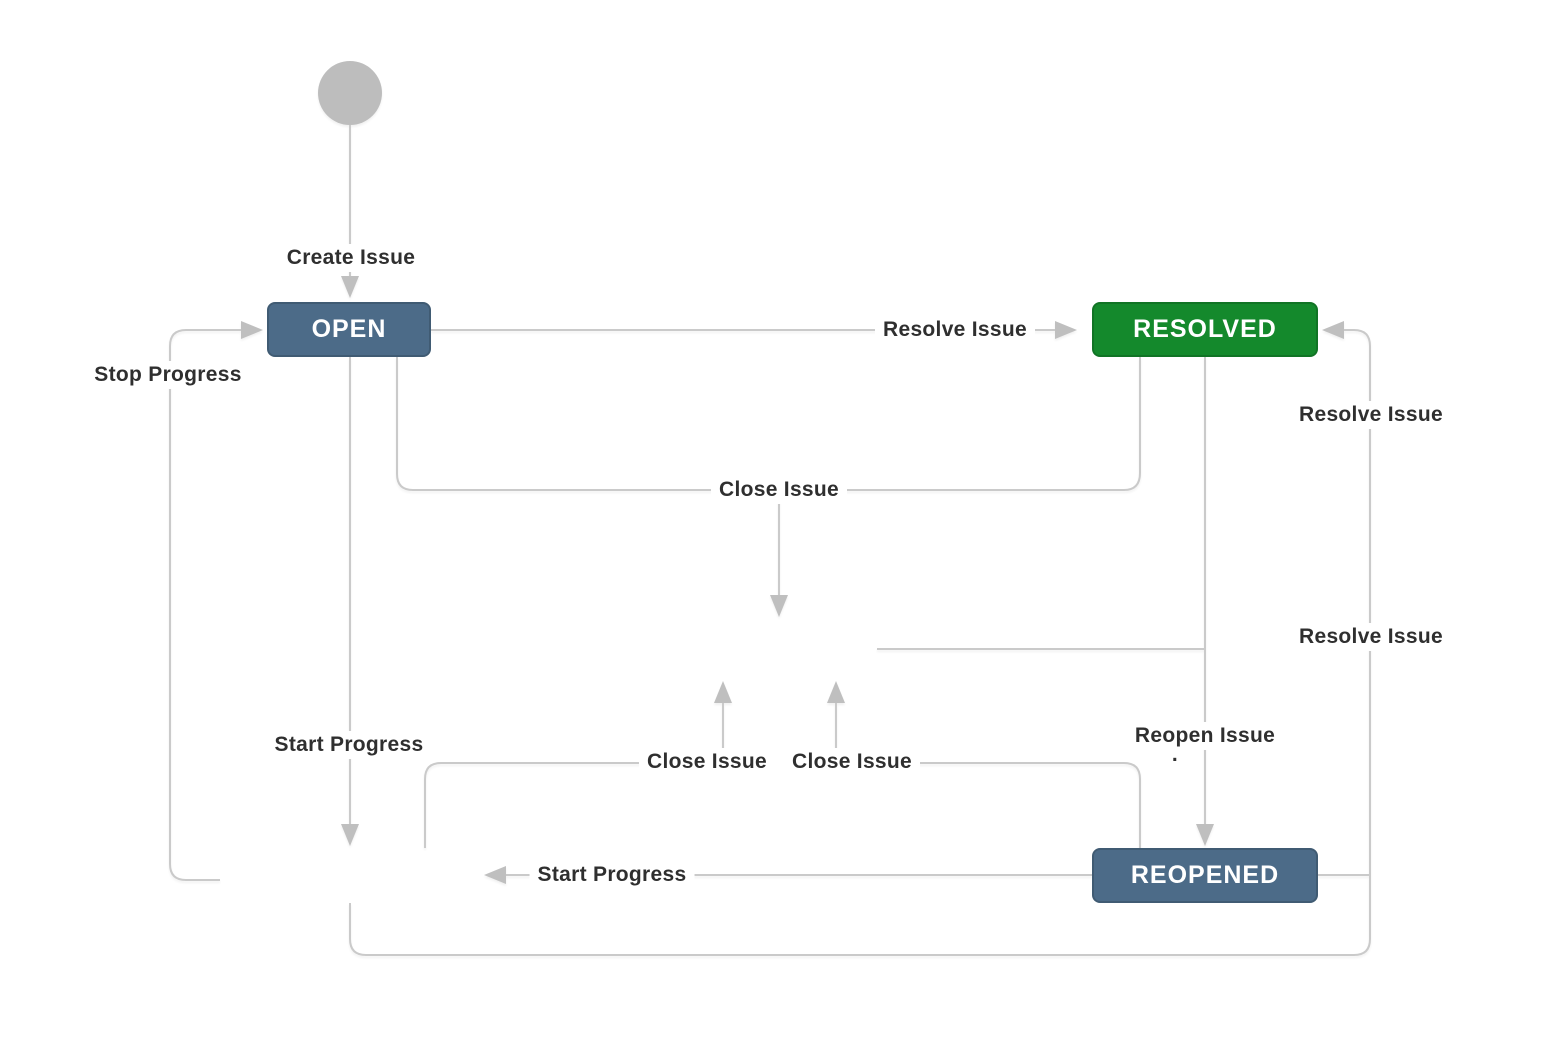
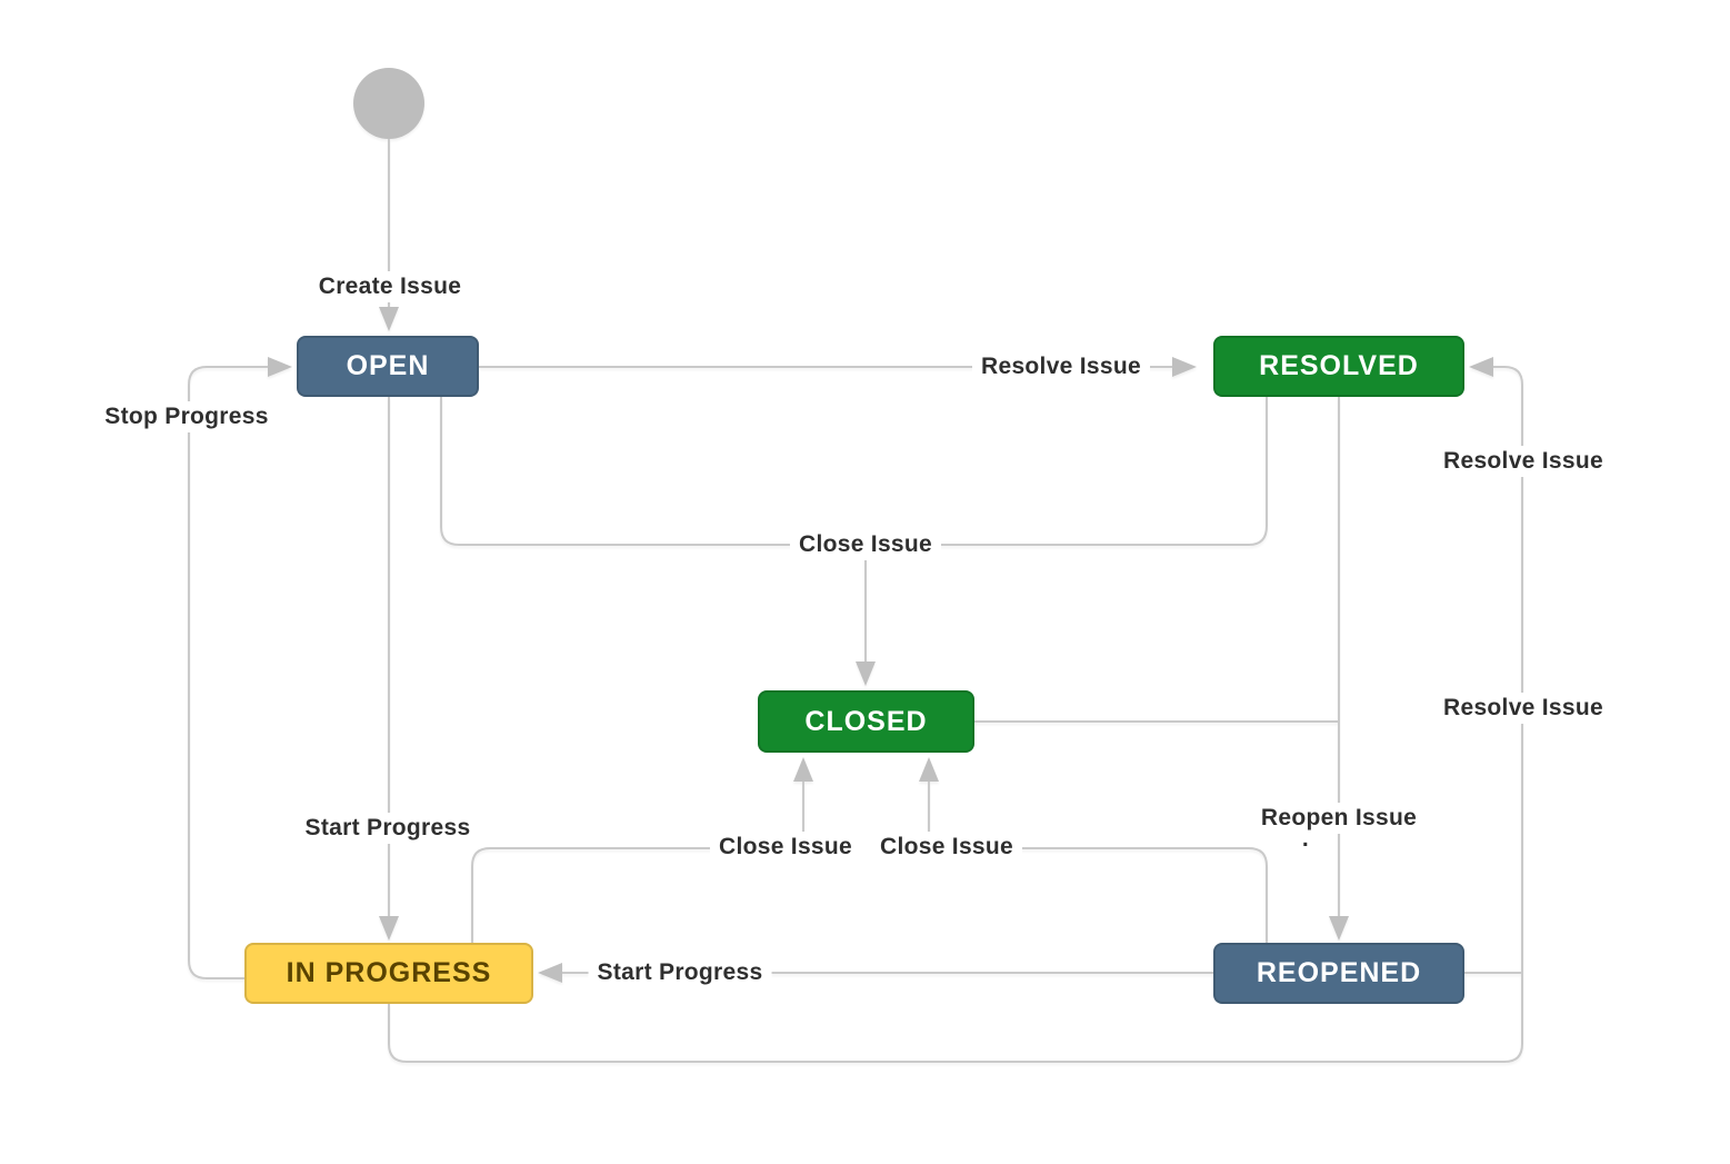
  OPEN
  RESOLVED
+ CLOSED
+ IN PROGRESS
  REOPENED
  Create Issue
  Resolve Issue
  Stop Progress
  Close Issue
  Start Progress
  Close Issue
  Close Issue
  Reopen Issue
  .
  Start Progress
  Resolve Issue
  Resolve Issue
